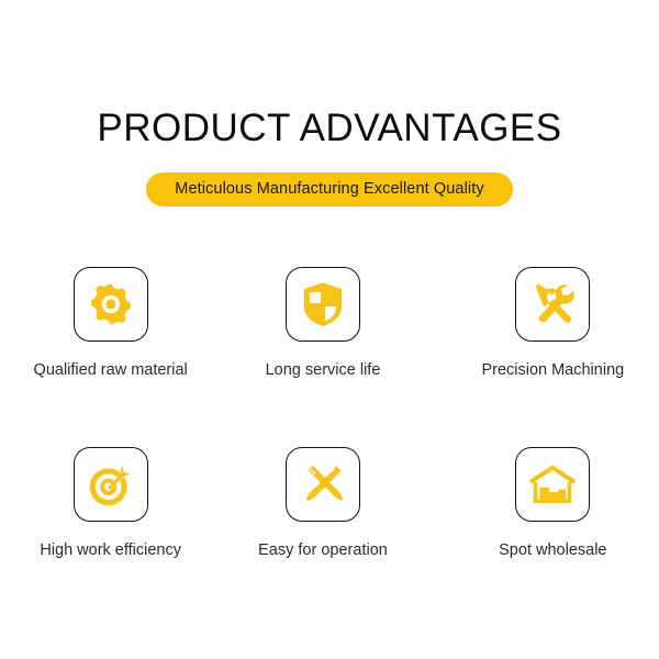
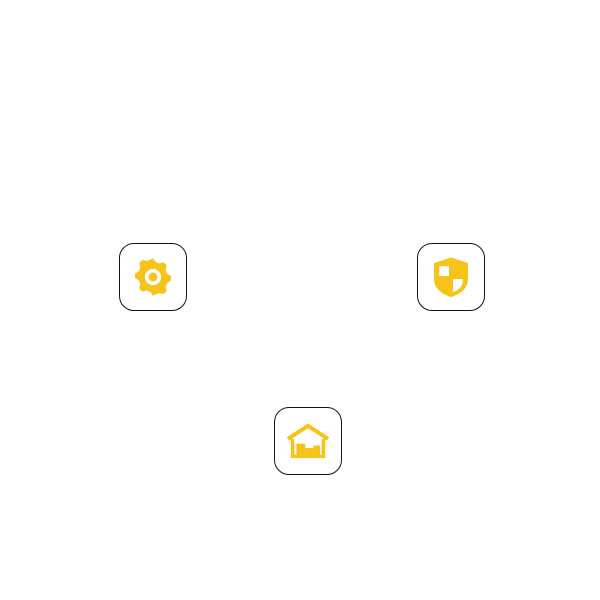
- PRODUCT ADVANTAGES
- Meticulous Manufacturing Excellent Quality
- Qualified raw material
- Long service life
- Precision Machining
- High work efficiency
- Easy for operation
- Spot wholesale
